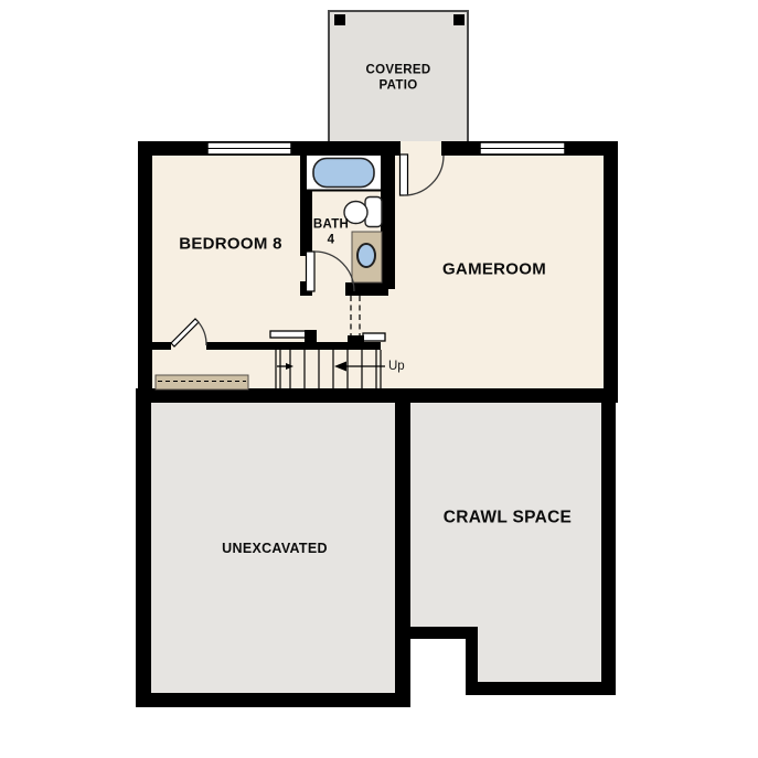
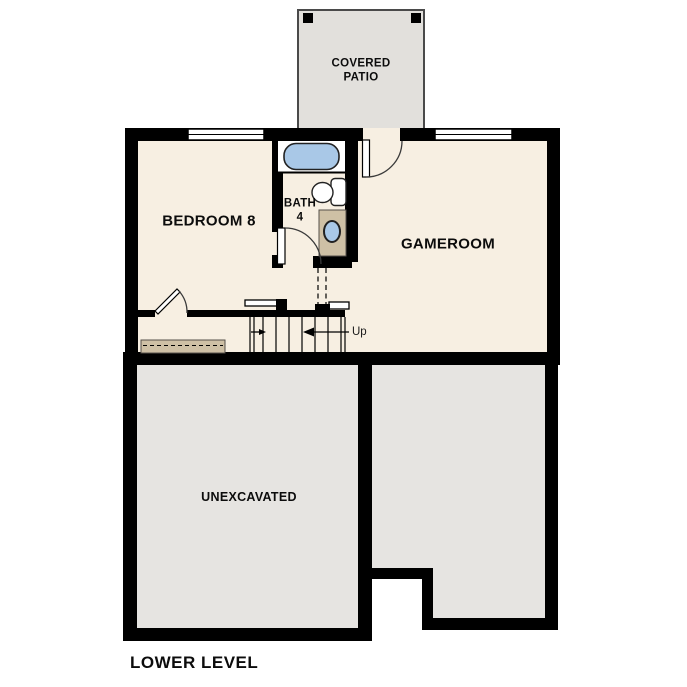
  COVERED
  PATIO
  BEDROOM 8
  BATH
  4
  GAMEROOM
  UNEXCAVATED
- CRAWL SPACE
  Up
+ LOWER LEVEL
